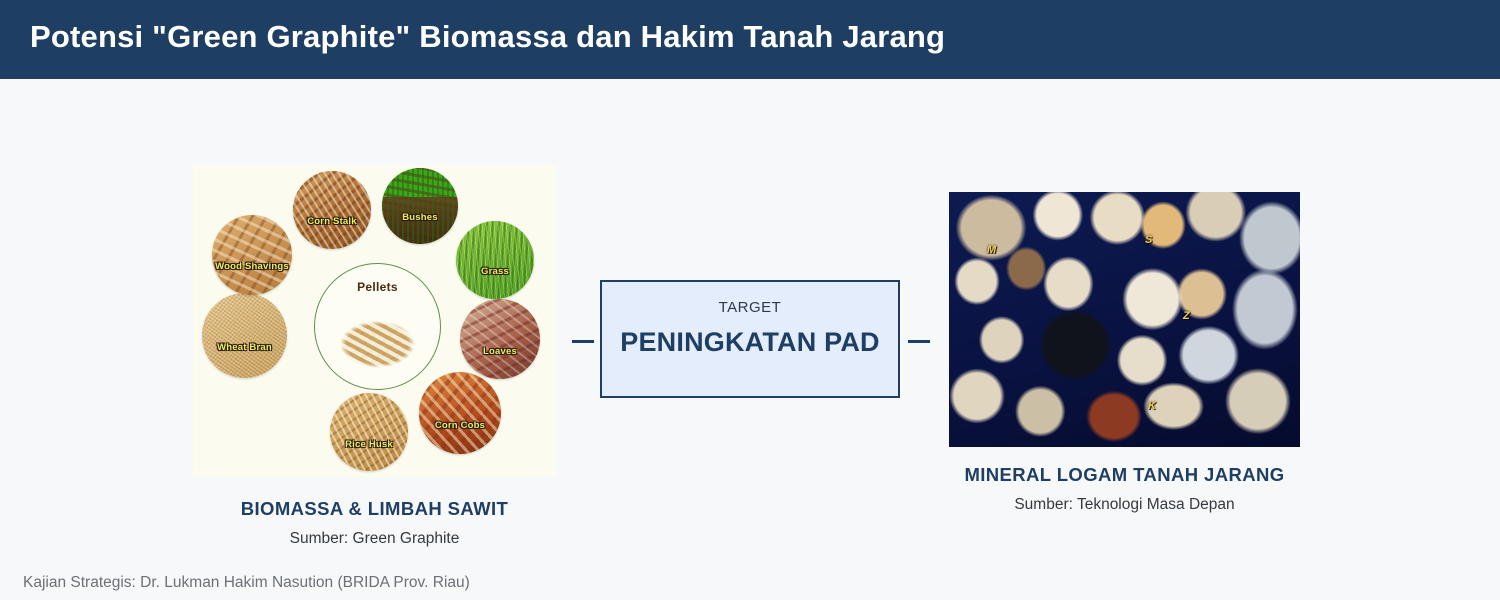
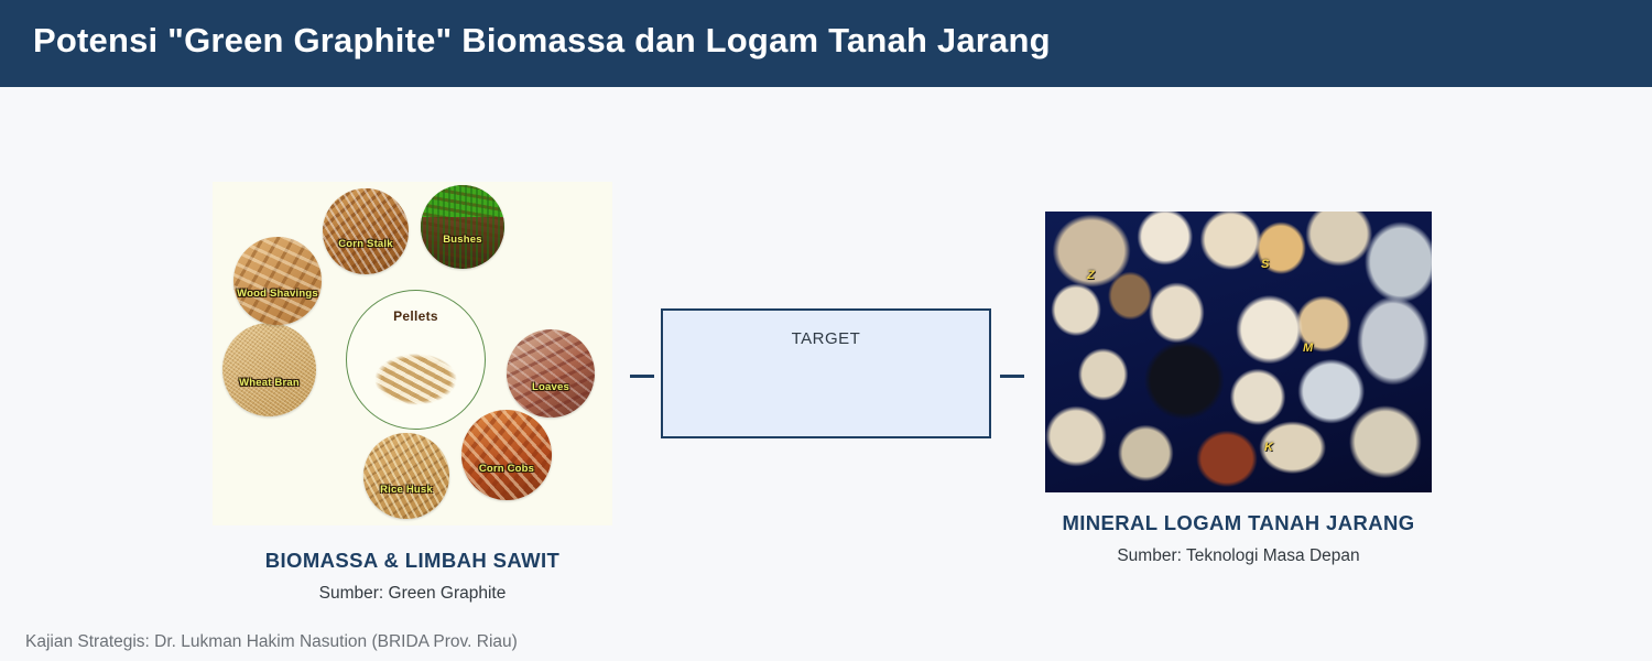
- Potensi "Green Graphite" Biomassa dan Hakim Tanah Jarang
+ Potensi "Green Graphite" Biomassa dan Logam Tanah Jarang
  Corn Stalk
  Bushes
- Grass
  Loaves
  Corn Cobs
  Rice Husk
  Wheat Bran
  Wood Shavings
  Pellets
  BIOMASSA & LIMBAH SAWIT
  Sumber: Green Graphite
  TARGET
- PENINGKATAN PAD
- M
+ Z
  S
- Z
+ M
  K
  MINERAL LOGAM TANAH JARANG
  Sumber: Teknologi Masa Depan
  Kajian Strategis: Dr. Lukman Hakim Nasution (BRIDA Prov. Riau)
